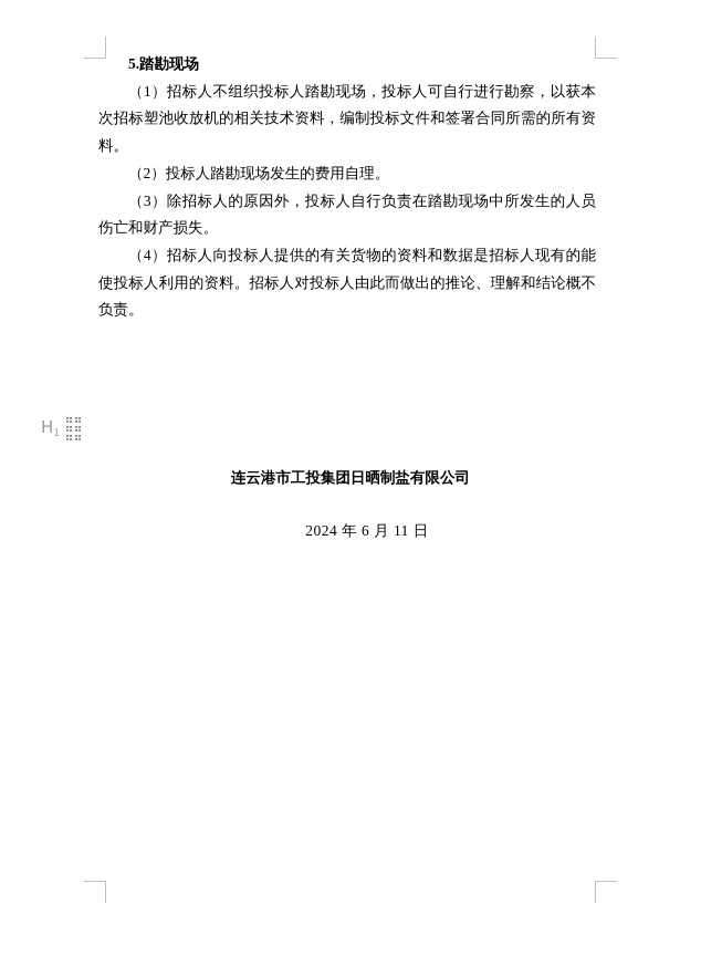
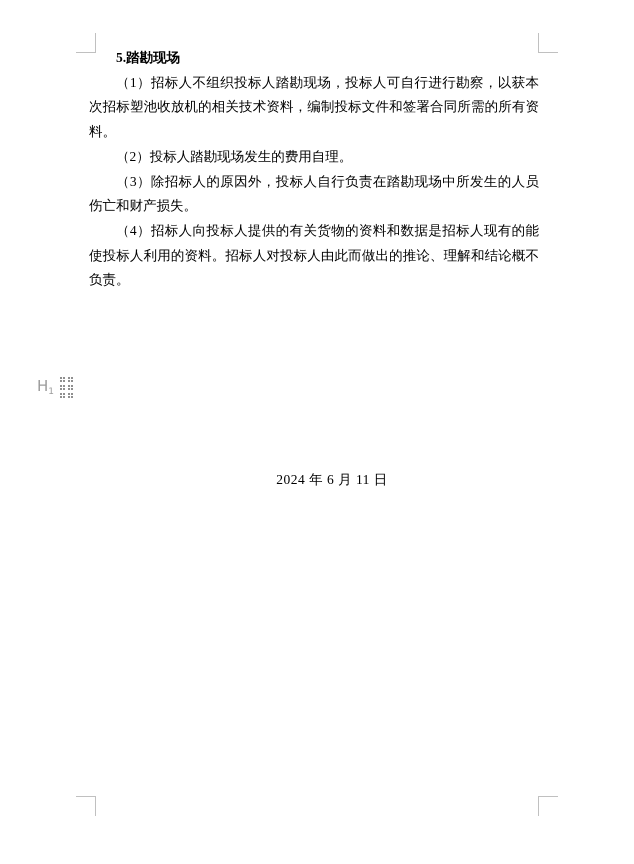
  5.踏勘现场
  （1）招标人不组织投标人踏勘现场，投标人可自行进行勘察，以获本次招标塑池收放机的相关技术资料，编制投标文件和签署合同所需的所有资料。
  （2）投标人踏勘现场发生的费用自理。
  （3）除招标人的原因外，投标人自行负责在踏勘现场中所发生的人员伤亡和财产损失。
  （4）招标人向投标人提供的有关货物的资料和数据是招标人现有的能使投标人利用的资料。招标人对投标人由此而做出的推论、理解和结论概不负责。
  H1
- 连云港市工投集团日晒制盐有限公司
  2024 年 6 月 11 日
